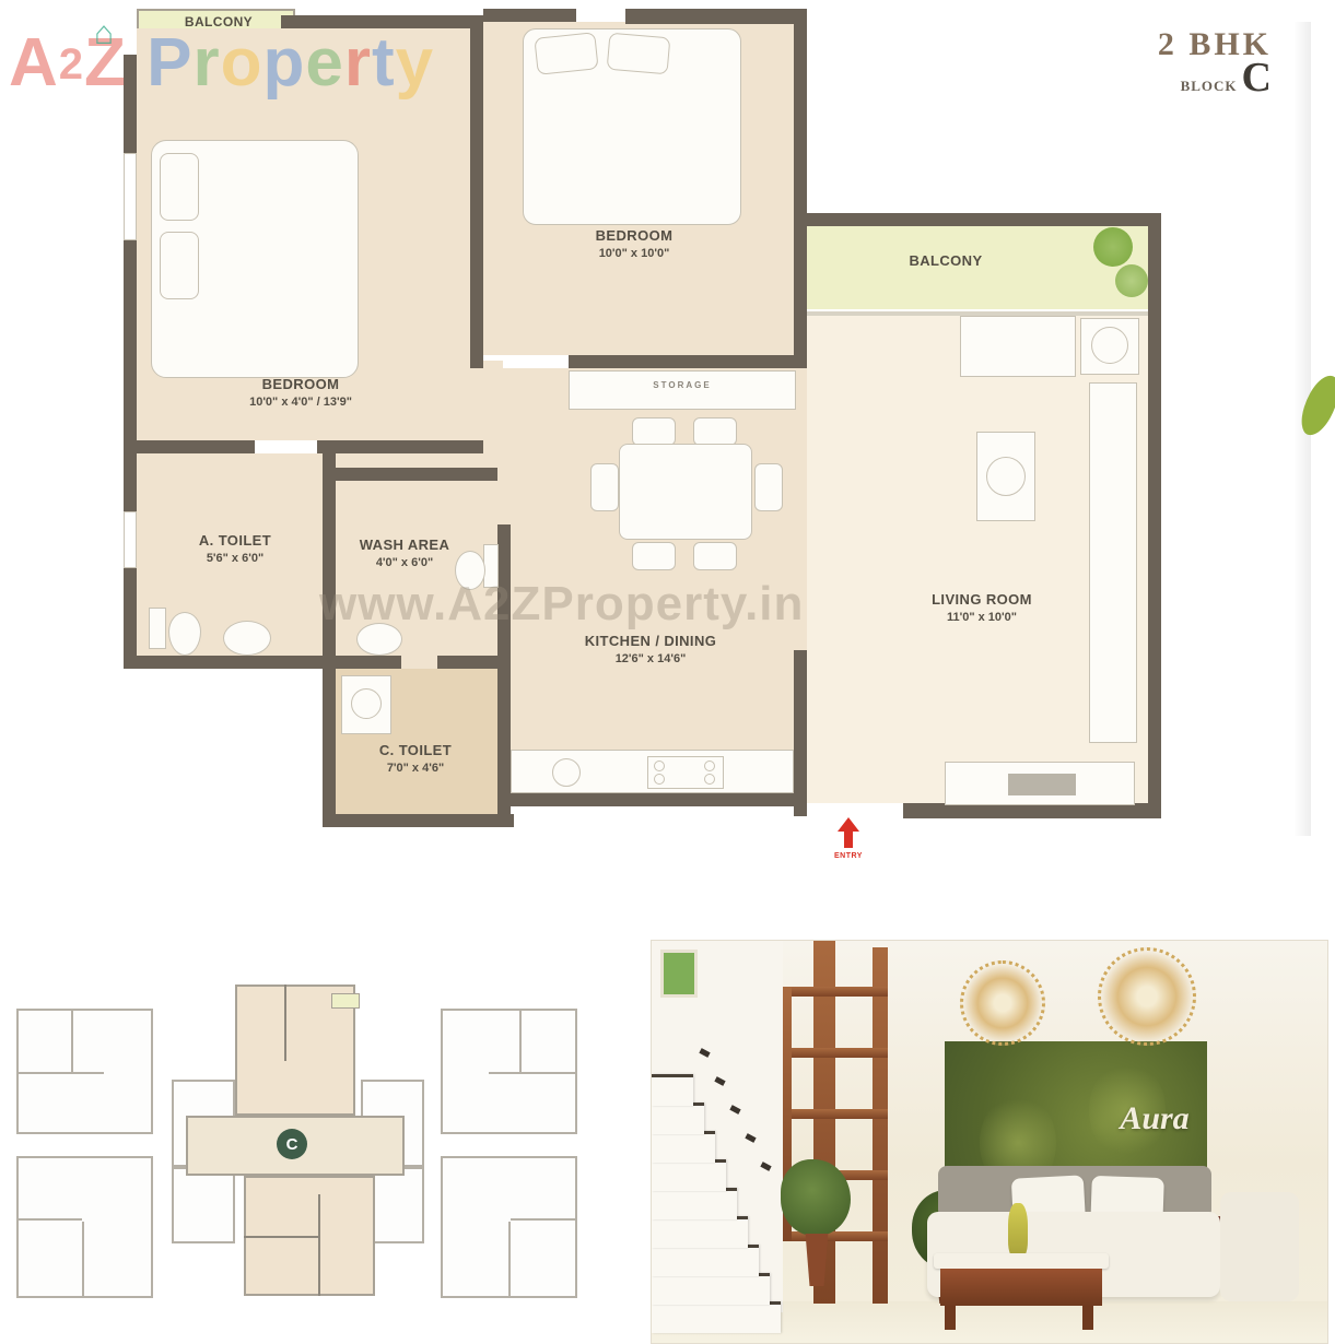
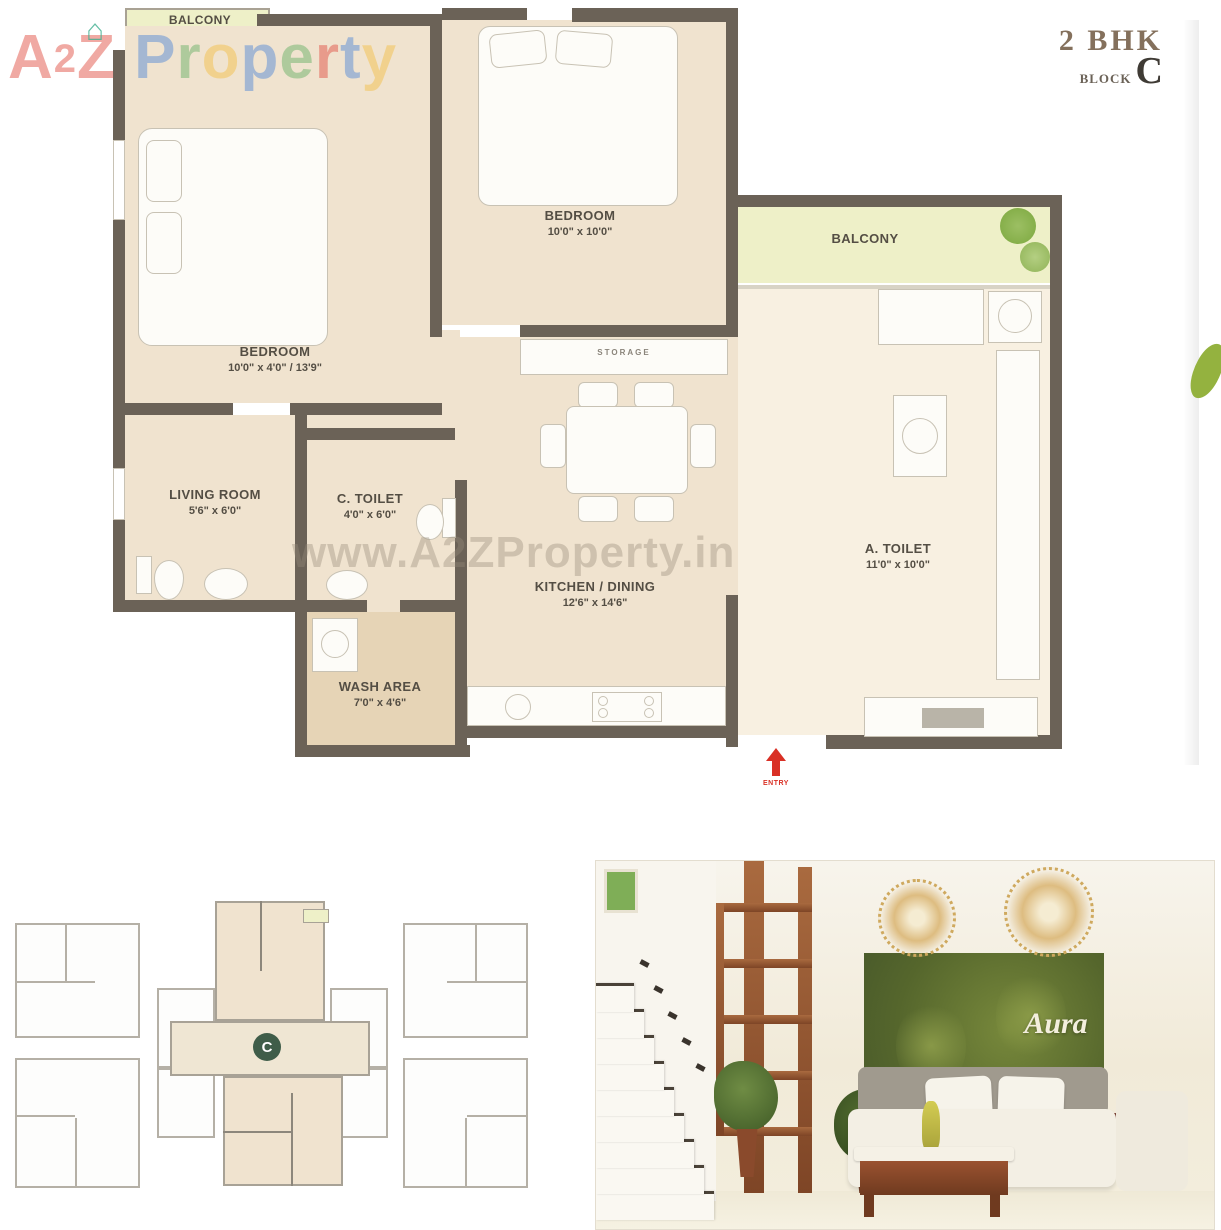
  STORAGE
  BALCONY
  BEDROOM
  10'0" x 4'0" / 13'9"
  BEDROOM
  10'0" x 10'0"
  BALCONY
- A. TOILET
+ LIVING ROOM
  5'6" x 6'0"
- WASH AREA
+ C. TOILET
  4'0" x 6'0"
  KITCHEN / DINING
  12'6" x 14'6"
- LIVING ROOM
+ A. TOILET
  11'0" x 10'0"
- C. TOILET
+ WASH AREA
  7'0" x 4'6"
  www.A2ZProperty.in
  A2Z Property
  ⌂
  2 BHK
  BLOCK
  C
  C
  Aura
